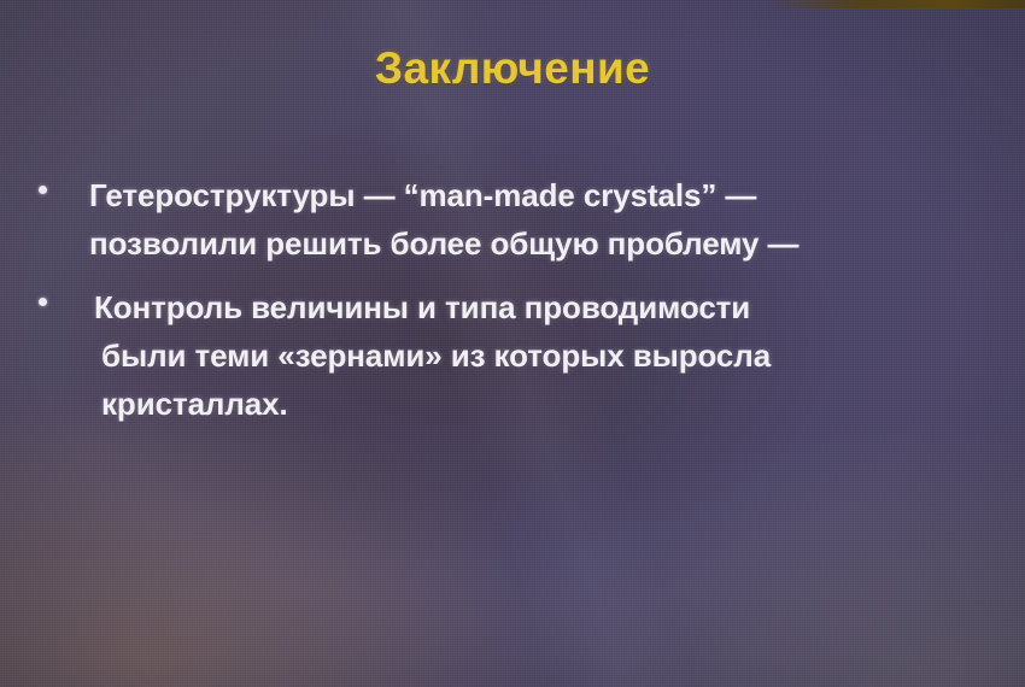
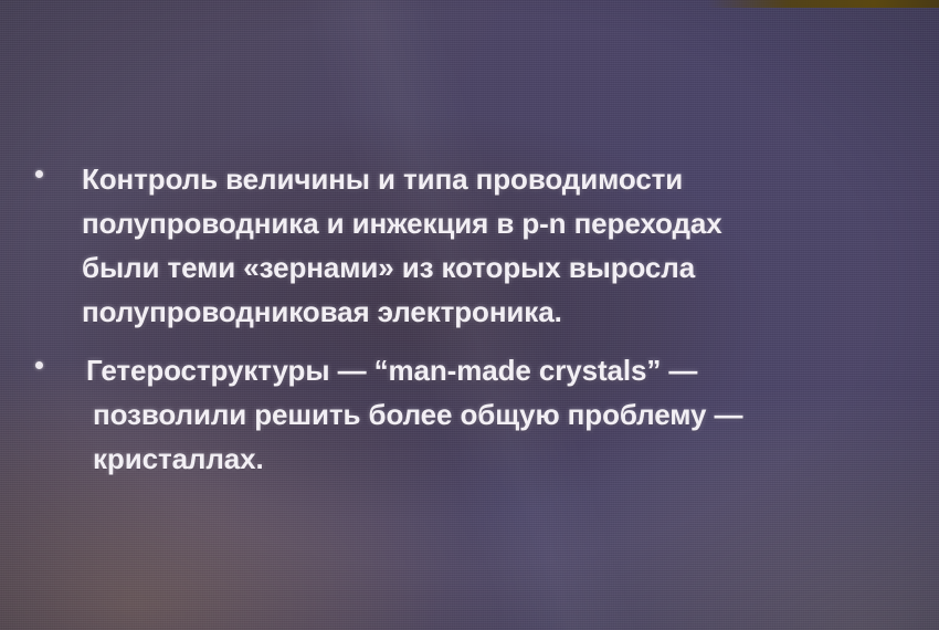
- Заключение
- Гетероструктуры — “man-made crystals” —
+ Контроль величины и типа проводимости
+ полупроводника и инжекция в p-n переходах
- позволили решить более общую проблему —
+ были теми «зернами» из которых выросла
+ полупроводниковая электроника.
- Контроль величины и типа проводимости
+ Гетероструктуры — “man-made crystals” —
- были теми «зернами» из которых выросла
+ позволили решить более общую проблему —
  кристаллах.
